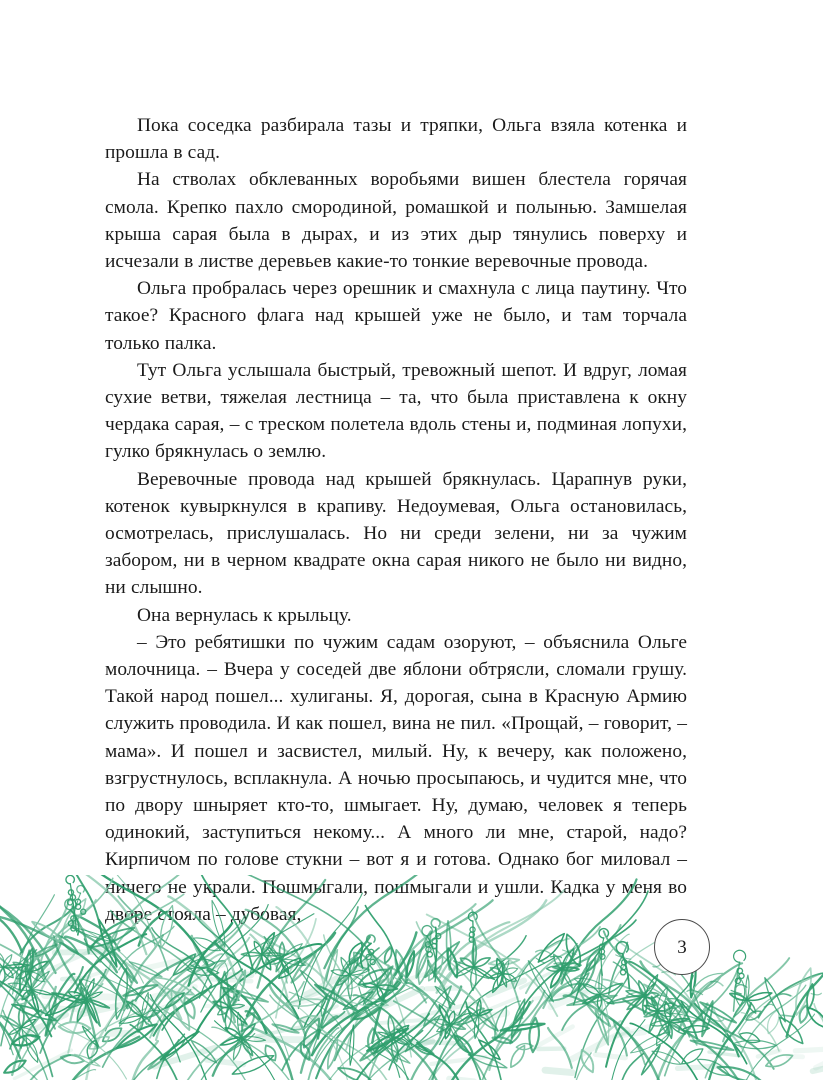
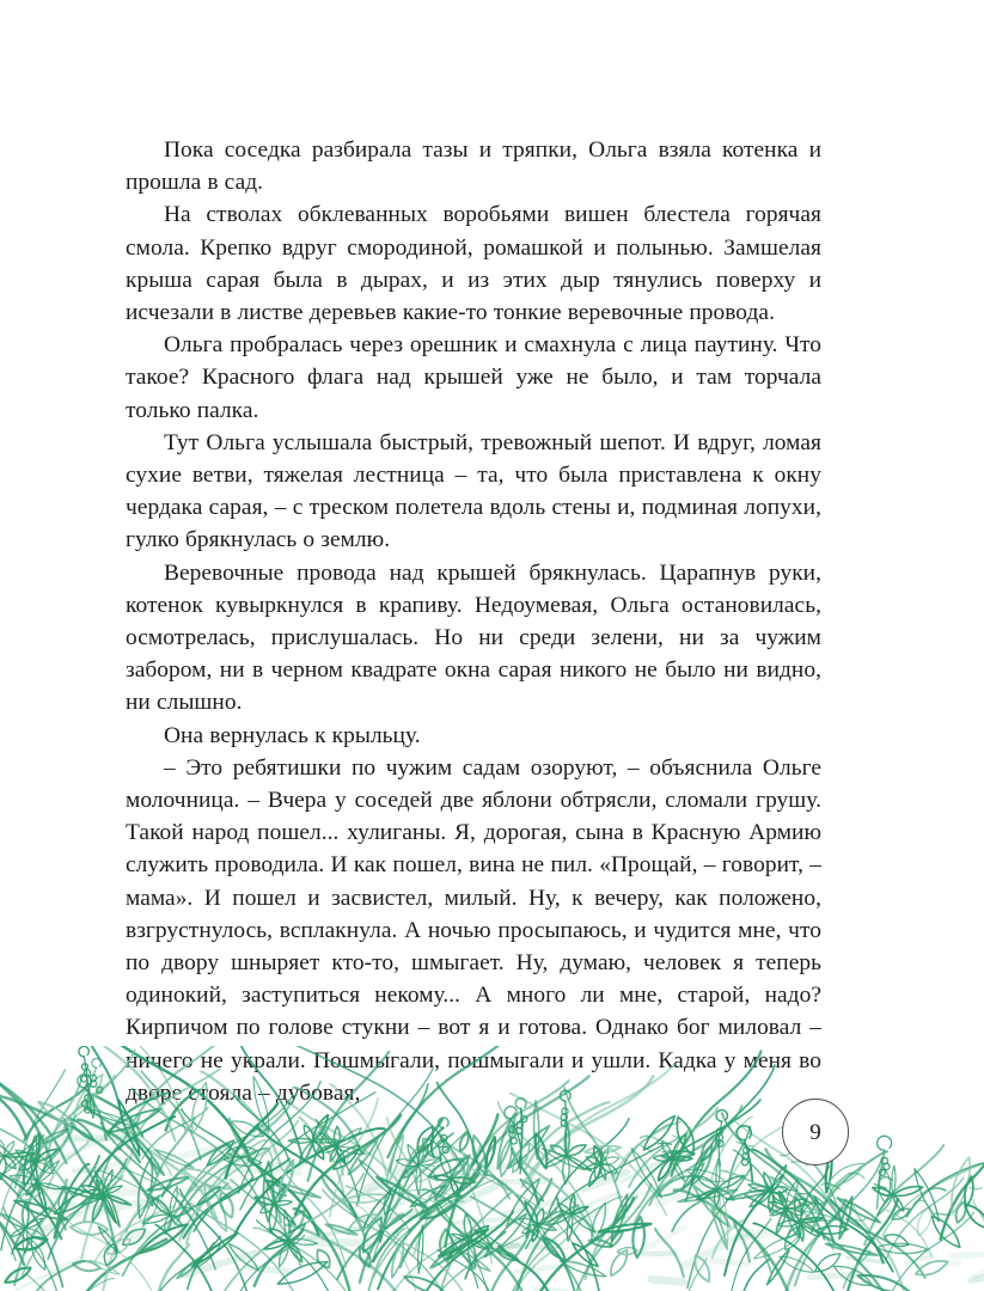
  Пока соседка разбирала тазы и тряпки, Ольга взяла ко­тенка и прошла в сад.
- На стволах обклеванных воробьями вишен блестела го­рячая смола. Крепко пахло смородиной, ромашкой и полы­нью. Замшелая крыша сарая была в дырах, и из этих дыр тянулись поверху и исчезали в листве деревьев какие-то тонкие веревочные провода.
+ На стволах обклеванных воробьями вишен блестела го­рячая смола. Крепко вдруг смородиной, ромашкой и полы­нью. Замшелая крыша сарая была в дырах, и из этих дыр тянулись поверху и исчезали в листве деревьев какие-то тонкие веревочные провода.
  Ольга пробралась через орешник и смахнула с лица пау­тину. Что такое? Красного флага над крышей уже не было, и там торчала только палка.
  Тут Ольга услышала быстрый, тревожный шепот. И вдруг, ломая сухие ветви, тяжелая лестница – та, что была приставлена к окну чердака сарая, – с треском полетела вдоль стены и, подминая лопухи, гулко брякнулась о землю.
  Веревочные провода над крышей брякнулась. Царапнув руки, котенок кувыркнулся в крапиву. Недоумевая, Ольга остановилась, осмотрелась, прислушалась. Но ни среди зе­лени, ни за чужим забором, ни в черном квадрате окна са­рая никого не было ни видно, ни слышно.
  Она вернулась к крыльцу.
  – Это ребятишки по чужим садам озоруют, – объяснила Ольге молочница. – Вчера у соседей две яблони обтрясли, сломали грушу. Такой народ пошел... хулиганы. Я, доро­гая, сына в Красную Армию служить проводила. И как по­шел, вина не пил. «Прощай, – говорит, – мама». И пошел и засвистел, милый. Ну, к вечеру, как положено, взгруст­нулось, всплакнула. А ночью просыпаюсь, и чудится мне, что по двору шныряет кто-то, шмыгает. Ну, думаю, человек я теперь одинокий, заступиться некому... А много ли мне, старой, надо? Кирпичом по голове стукни – вот я и гото­ва. Однако бог миловал – нчего не украли. Пошмыгали, пошмыгали и ушли. Кадка у меня во двретояла – дубовая,
- 3
+ 9
